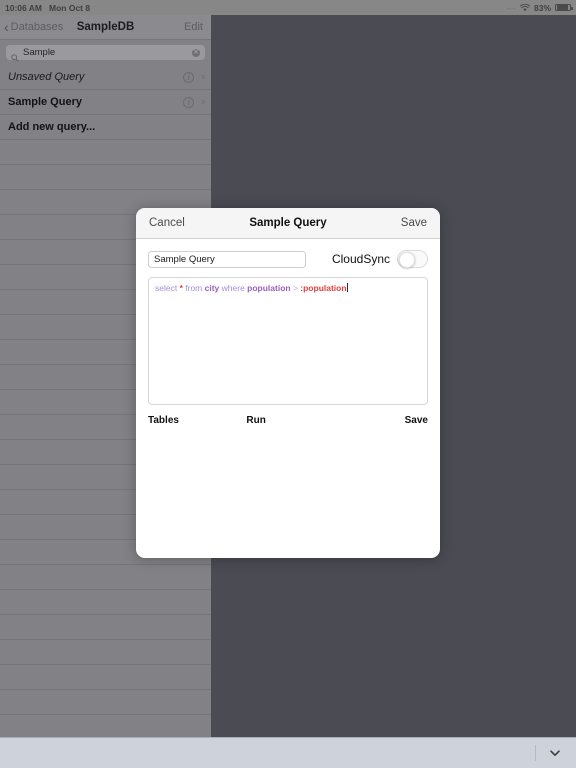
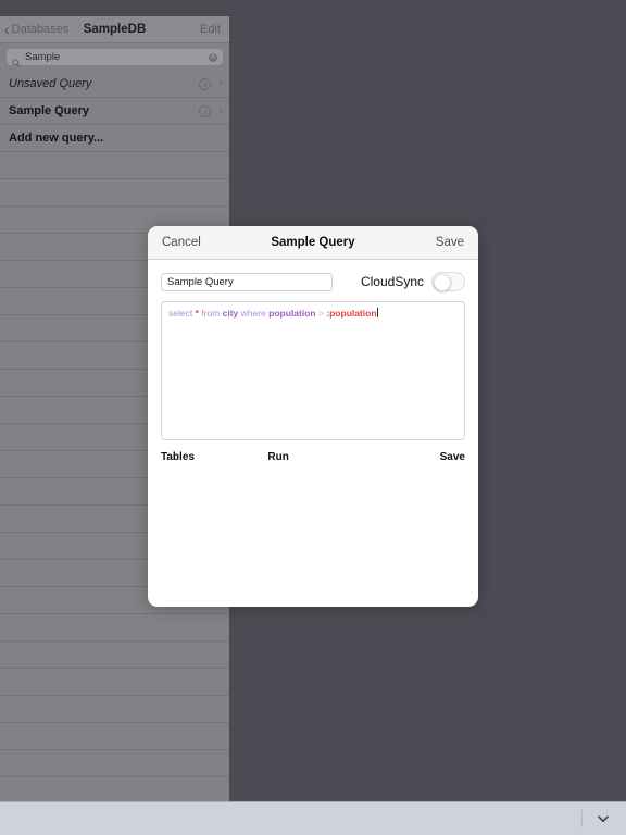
- 10:06 AM
- Mon Oct 8
- 83%
  ‹
  Databases
  SampleDB
  Edit
  Sample
  Unsaved Query
  Sample Query
  Add new query...
  Cancel
  Sample Query
  Save
  Sample Query
  CloudSync
  select * from city where population > :population
  Tables
  Run
  Save
